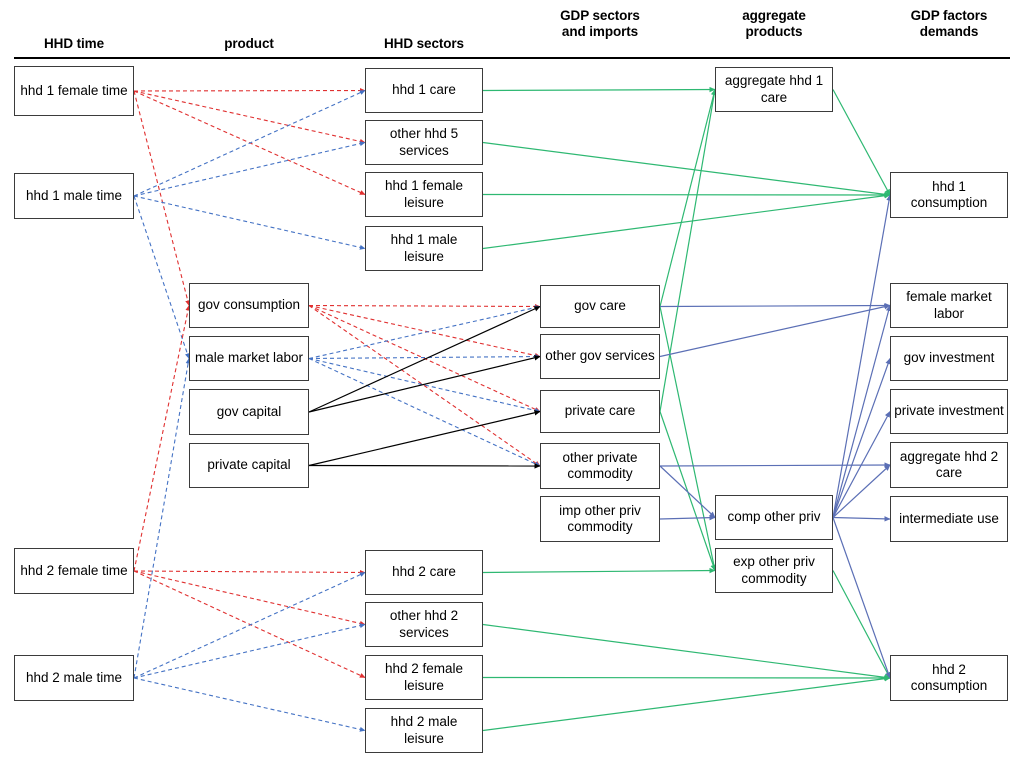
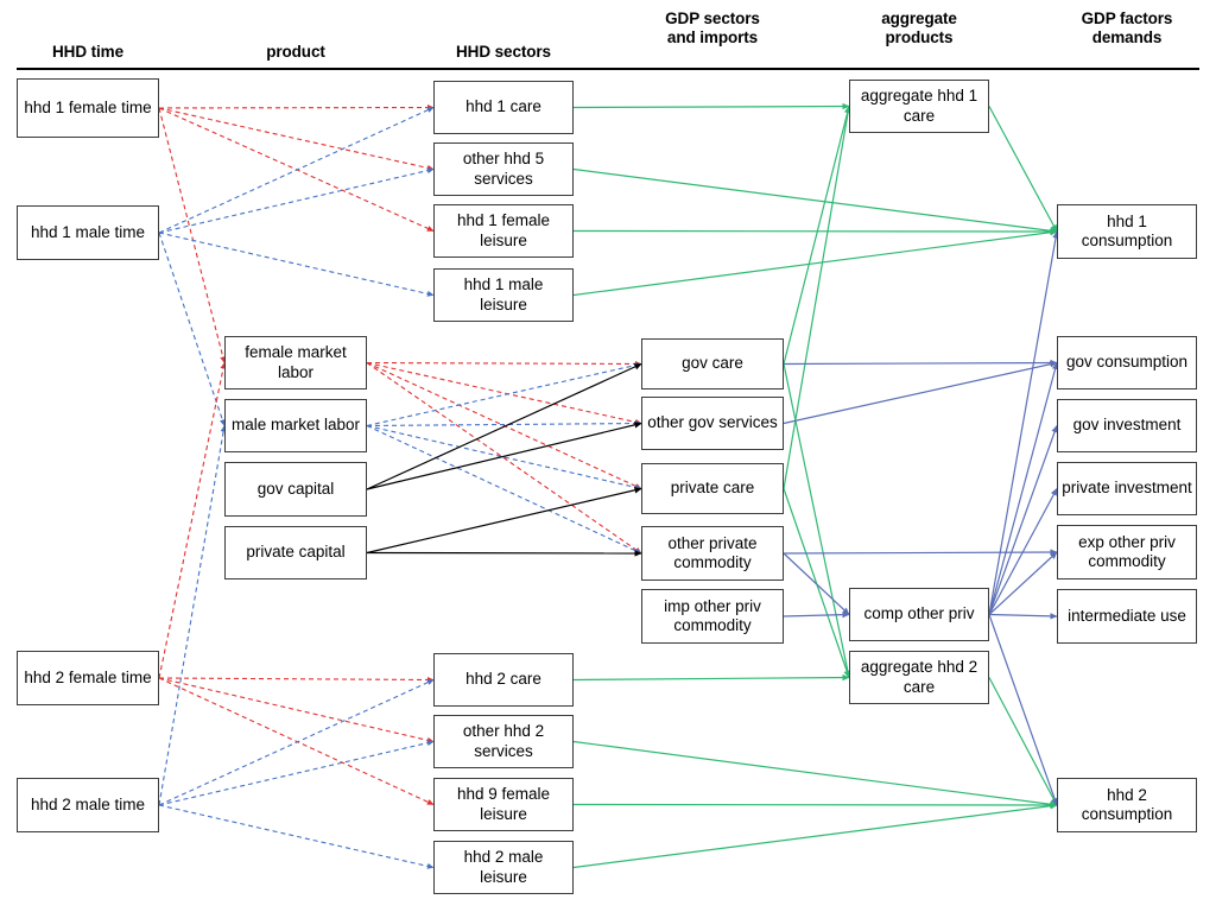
  HHD time
  product
  HHD sectors
  GDP sectors
  and imports
  aggregate
  products
  GDP factors
  demands
  hhd 1 female time
  hhd 1 male time
  hhd 2 female time
  hhd 2 male time
- gov consumption
+ female market labor
  male market labor
  gov capital
  private capital
  hhd 1 care
  other hhd 5 services
  hhd 1 female leisure
  hhd 1 male leisure
  hhd 2 care
  other hhd 2 services
- hhd 2 female leisure
+ hhd 9 female leisure
  hhd 2 male leisure
  gov care
  other gov services
  private care
  other private commodity
  imp other priv commodity
  aggregate hhd 1 care
  comp other priv
- exp other priv commodity
+ aggregate hhd 2 care
  hhd 1 consumption
- female market labor
+ gov consumption
  gov investment
  private investment
- aggregate hhd 2 care
+ exp other priv commodity
  intermediate use
  hhd 2 consumption
